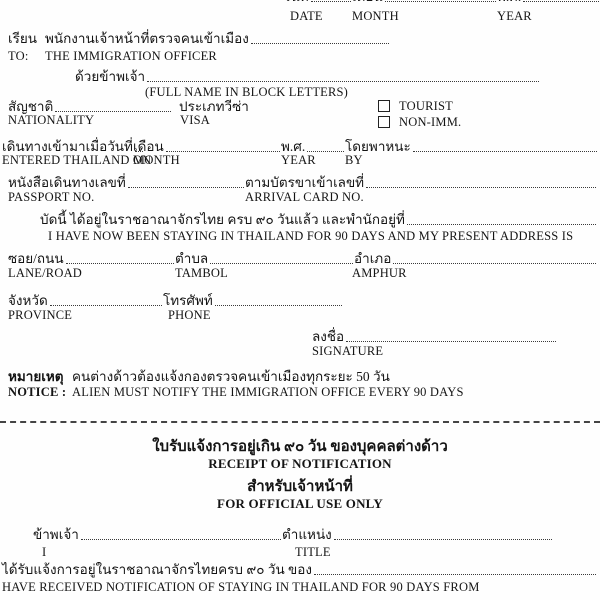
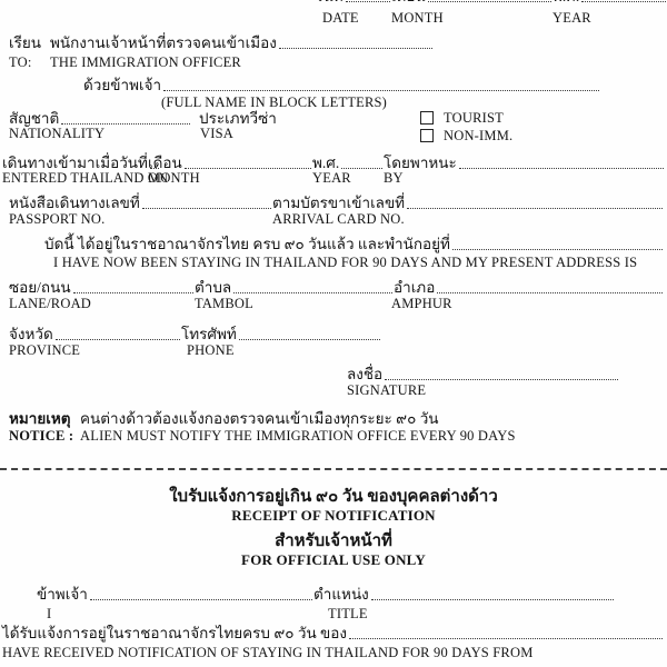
  DATE
  MONTH
  YEAR
  เรียน
  พนักงานเจ้าหน้าที่ตรวจคนเข้าเมือง
  TO:
  THE IMMIGRATION OFFICER
  ด้วยข้าพเจ้า
  (FULL NAME IN BLOCK LETTERS)
  สัญชาติ
  ประเภทวีซ่า
  NATIONALITY
  VISA
  TOURIST
  NON-IMM.
  เดินทางเข้ามาเมื่อวันที่
  เดือน
  พ.ศ.
  โดยพาหนะ
  ENTERED THAILAND ON
  MONTH
  YEAR
  BY
  หนังสือเดินทางเลขที่
  ตามบัตรขาเข้าเลขที่
  PASSPORT NO.
  ARRIVAL CARD NO.
  บัดนี้ ได้อยู่ในราชอาณาจักรไทย ครบ ๙๐ วันแล้ว และพำนักอยู่ที่
  I HAVE NOW BEEN STAYING IN THAILAND FOR 90 DAYS AND MY PRESENT ADDRESS IS
  ซอย/ถนน
  ตำบล
  อำเภอ
  LANE/ROAD
  TAMBOL
  AMPHUR
  จังหวัด
  โทรศัพท์
  PROVINCE
  PHONE
  ลงชื่อ
  SIGNATURE
  หมายเหตุ
- คนต่างด้าวต้องแจ้งกองตรวจคนเข้าเมืองทุกระยะ 50 วัน
+ คนต่างด้าวต้องแจ้งกองตรวจคนเข้าเมืองทุกระยะ ๙๐ วัน
  NOTICE :
  ALIEN MUST NOTIFY THE IMMIGRATION OFFICE EVERY 90 DAYS
  ใบรับแจ้งการอยู่เกิน ๙๐ วัน ของบุคคลต่างด้าว
  RECEIPT OF NOTIFICATION
  สำหรับเจ้าหน้าที่
  FOR OFFICIAL USE ONLY
  ข้าพเจ้า
  ตำแหน่ง
  I
  TITLE
  ได้รับแจ้งการอยู่ในราชอาณาจักรไทยครบ ๙๐ วัน ของ
  HAVE RECEIVED NOTIFICATION OF STAYING IN THAILAND FOR 90 DAYS FROM
